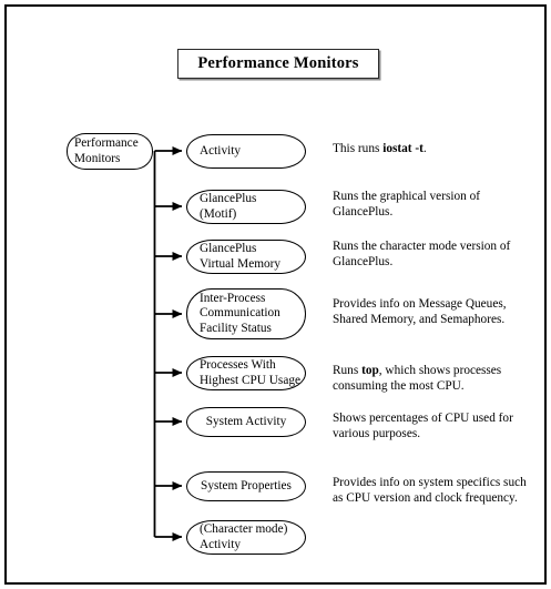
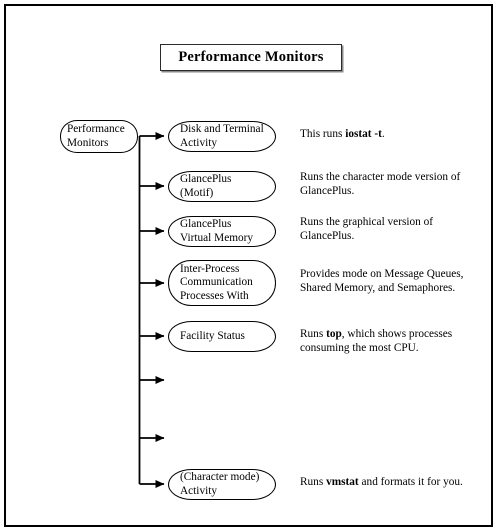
  Performance Monitors
  Performance
  Monitors
+ Disk and Terminal
  Activity
  This runs iostat -t.
  GlancePlus
  (Motif)
- Runs the graphical version of GlancePlus.
+ Runs the character mode version of GlancePlus.
  GlancePlus
  Virtual Memory
- Runs the character mode version of GlancePlus.
+ Runs the graphical version of GlancePlus.
  Inter-Process
  Communication
- Facility Status
+ Processes With
- Provides info on Message Queues, Shared Memory, and Semaphores.
+ Provides mode on Message Queues, Shared Memory, and Semaphores.
- Processes With
+ Facility Status
- Highest CPU Usage
  Runs top, which shows processes consuming the most CPU.
- System Activity
- Shows percentages of CPU used for various purposes.
- System Properties
- Provides info on system specifics such as CPU version and clock frequency.
  (Character mode)
  Activity
+ Runs vmstat and formats it for you.
